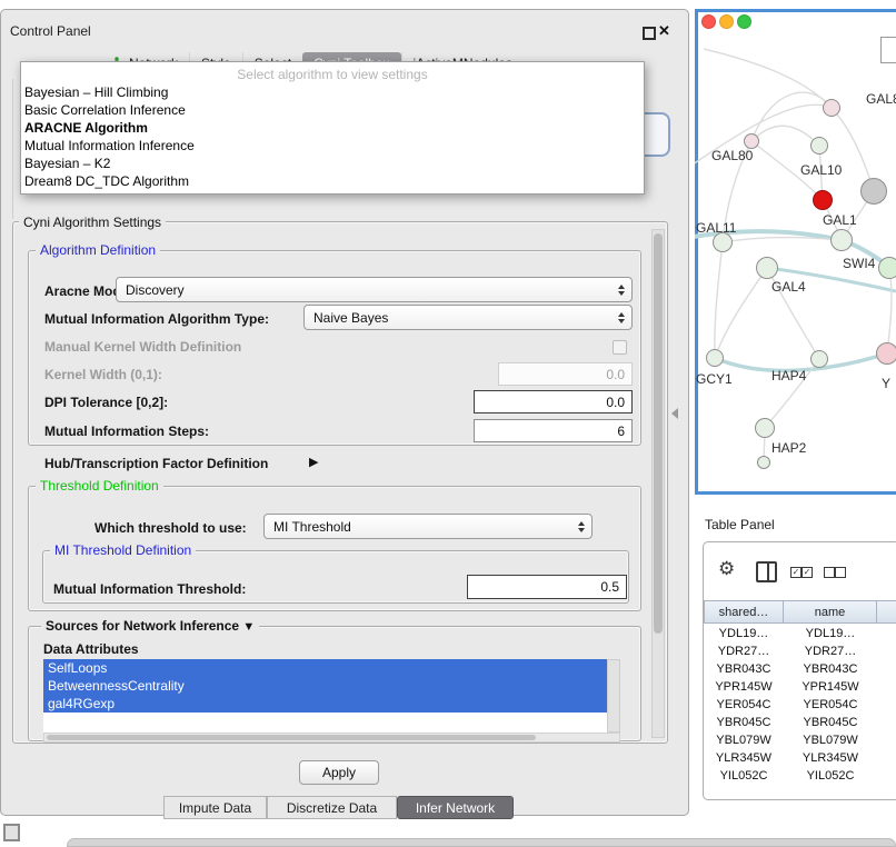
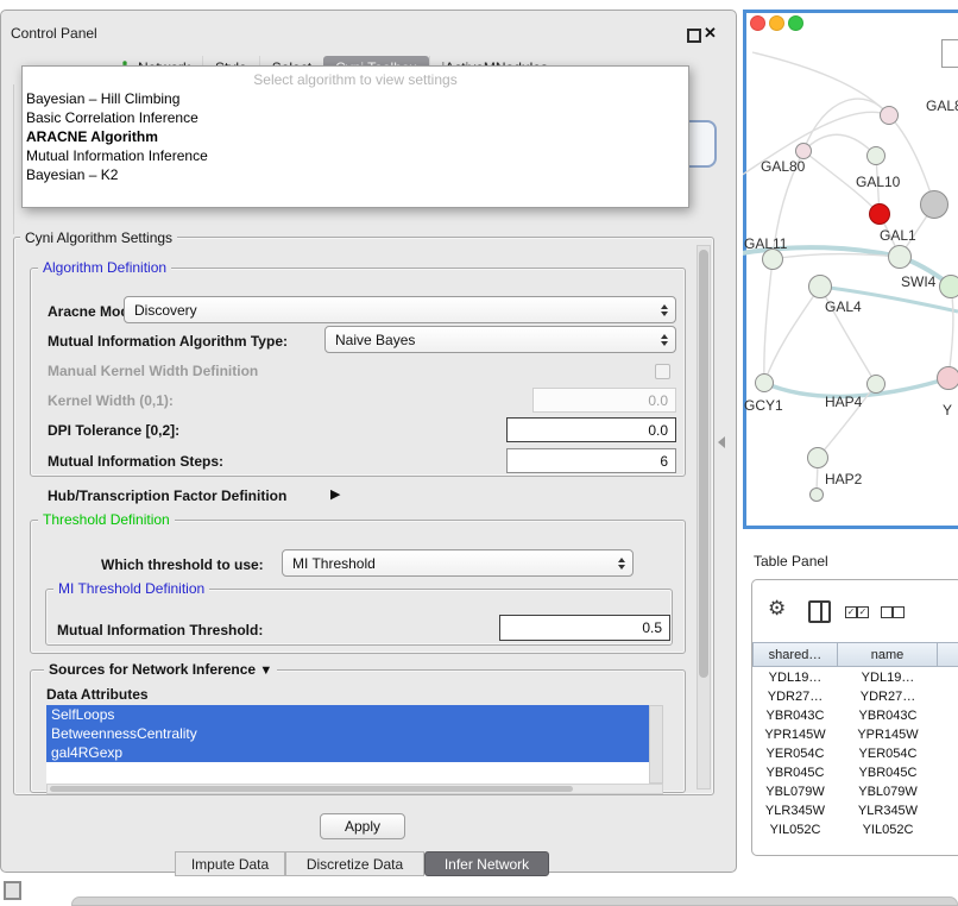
  Control Panel
  Cyni Algorithm Settings
  Algorithm Definition
  Aracne Mo
  Discovery
  Mutual Information Algorithm Type:
  Naive Bayes
  Manual Kernel Width Definition
  Kernel Width (0,1):
  0.0
  DPI Tolerance [0,2]:
  0.0
  Mutual Information Steps:
  6
  Hub/Transcription Factor Definition
  ▶
  Threshold Definition
  Which threshold to use:
  MI Threshold
  MI Threshold Definition
  Mutual Information Threshold:
  0.5
  Sources for Network Inference ▼
  Data Attributes
  SelfLoops
  BetweennessCentrality
  gal4RGexp
  Apply
  Impute Data
  Discretize Data
  Infer Network
  Select algorithm to view settings
  Bayesian – Hill Climbing
  Basic Correlation Inference
  ARACNE Algorithm
  Mutual Information Inference
  Bayesian – K2
- Dream8 DC_TDC Algorithm
  GAL
  GAL80
  GAL10
  GAL11
  GAL1
  SWI4
  GAL4
  GCY1
  HAP4
  HAP2
  Y
  Table Panel
  ⚙
  shared…
  name
  YDL19…
  YDL19…
  YDR27…
  YDR27…
  YBR043C
  YBR043C
  YPR145W
  YPR145W
  YER054C
  YER054C
  YBR045C
  YBR045C
  YBL079W
  YBL079W
  YLR345W
  YLR345W
  YIL052C
  YIL052C
